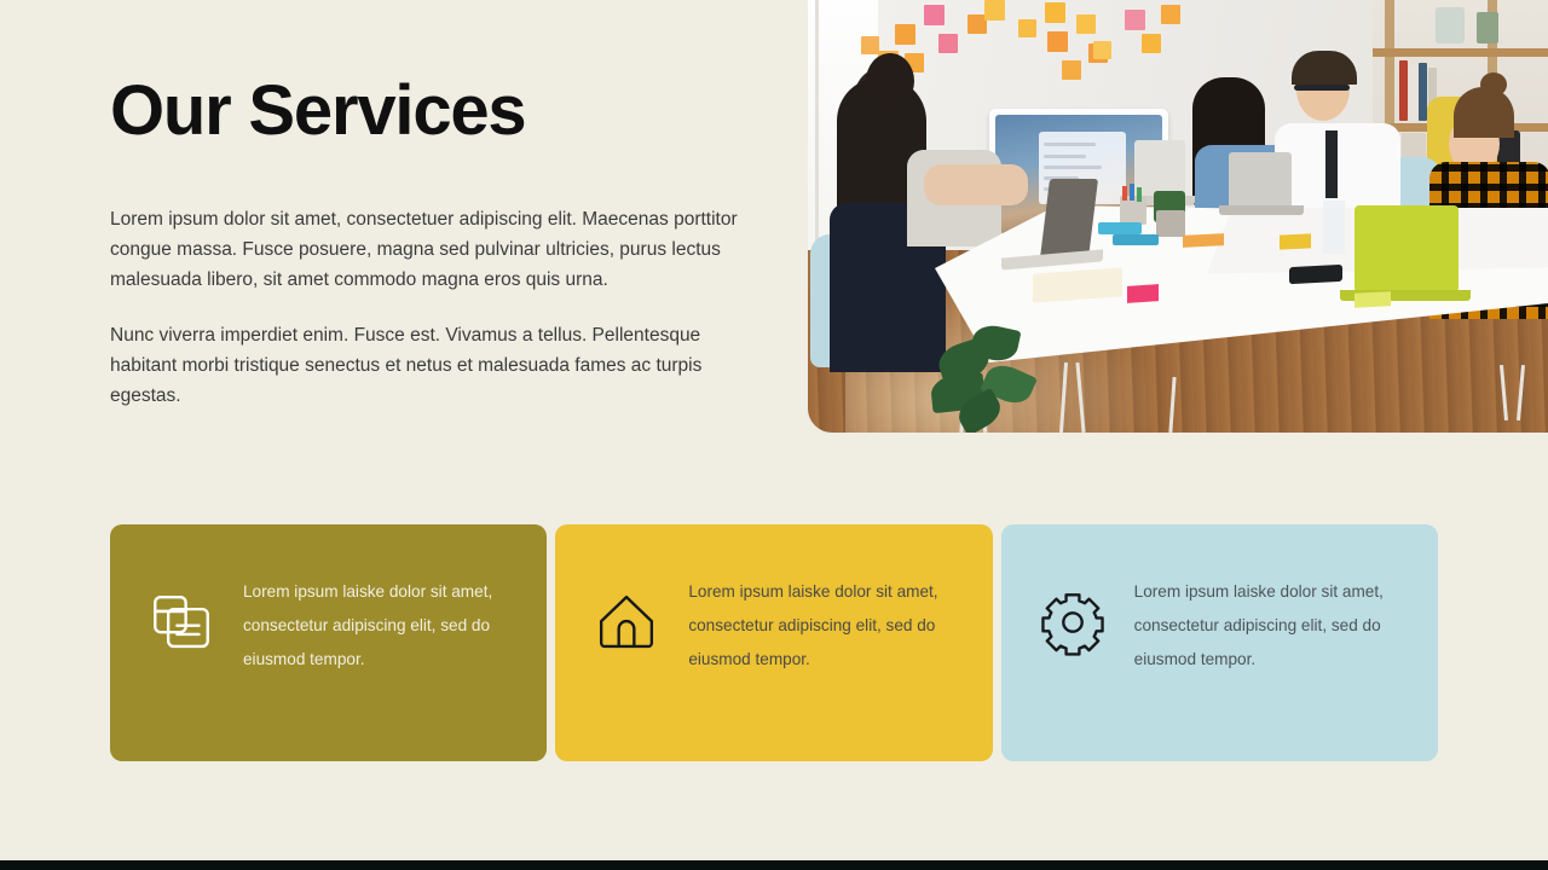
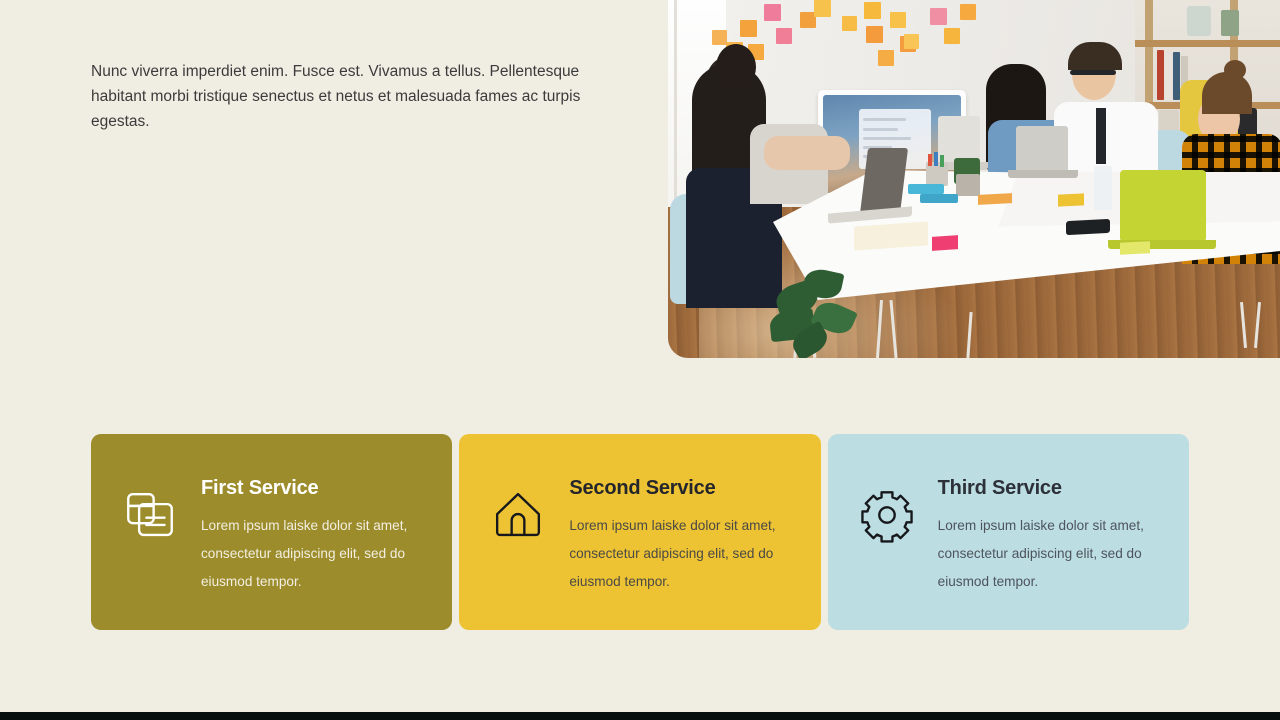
- Our Services
- Lorem ipsum dolor sit amet, consectetuer adipiscing elit. Maecenas porttitor congue massa. Fusce posuere, magna sed pulvinar ultricies, purus lectus malesuada libero, sit amet commodo magna eros quis urna.
  Nunc viverra imperdiet enim. Fusce est. Vivamus a tellus. Pellentesque habitant morbi tristique senectus et netus et malesuada fames ac turpis egestas.
+ First Service
  Lorem ipsum laiske dolor sit amet, consectetur adipiscing elit, sed do eiusmod tempor.
+ Second Service
  Lorem ipsum laiske dolor sit amet, consectetur adipiscing elit, sed do eiusmod tempor.
+ Third Service
  Lorem ipsum laiske dolor sit amet, consectetur adipiscing elit, sed do eiusmod tempor.
